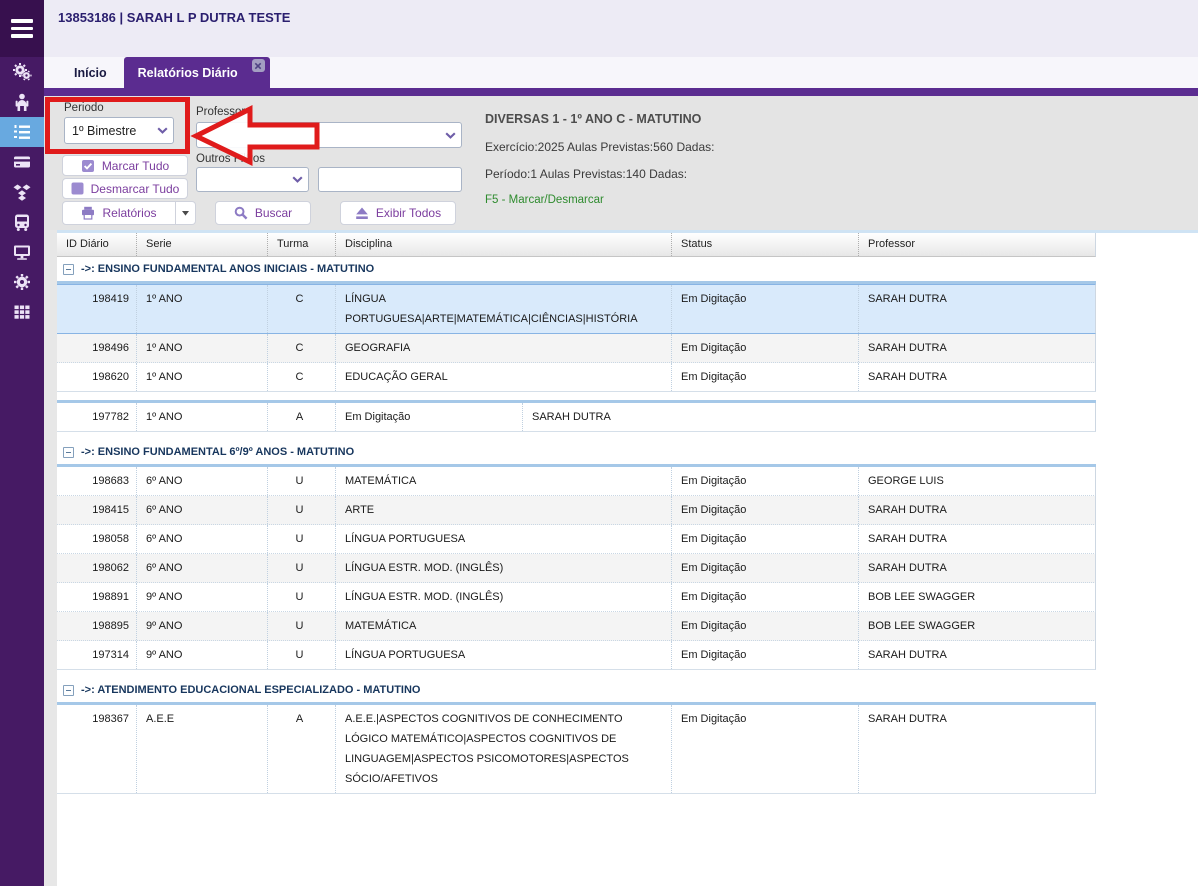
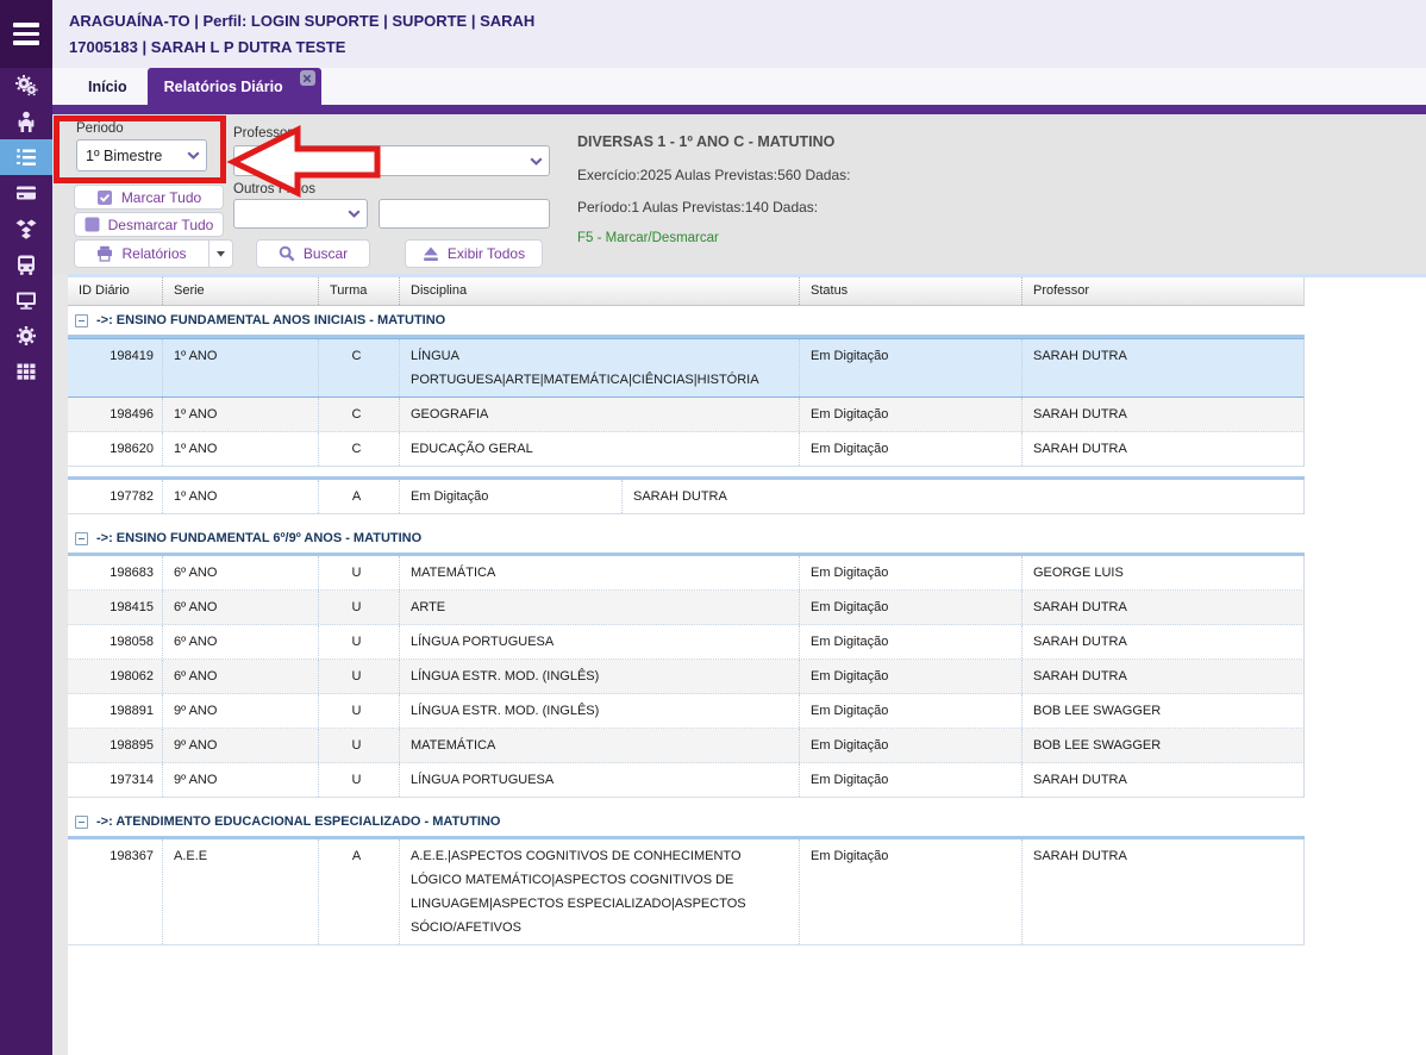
+ ARAGUAÍNA-TO | Perfil: LOGIN SUPORTE | SUPORTE | SARAH
- 13853186 | SARAH L P DUTRA TESTE
+ 17005183 | SARAH L P DUTRA TESTE
  Início
  Relatórios Diário
  Periodo
  1º Bimestre
  Professo
  Marcar Tudo
  Desmarcar Tudo
  Relatórios
  Buscar
  Exibir Todos
  DIVERSAS 1 - 1º ANO C - MATUTINO
  Exercício:2025 Aulas Previstas:560 Dadas:
  Período:1 Aulas Previstas:140 Dadas:
  F5 - Marcar/Desmarcar
  ID Diário
  Serie
  Turma
  Disciplina
  Status
  Professor
  ->: ENSINO FUNDAMENTAL ANOS INICIAIS - MATUTINO
  198419
  1º ANO
  C
  LÍNGUA PORTUGUESA|ARTE|MATEMÁTICA|CIÊNCIAS|HISTÓRIA
  Em Digitação
  SARAH DUTRA
  198496
  1º ANO
  C
  GEOGRAFIA
  Em Digitação
  SARAH DUTRA
  198620
  1º ANO
  C
  EDUCAÇÃO GERAL
  Em Digitação
  SARAH DUTRA
  197782
  1º ANO
  A
  Em Digitação
  SARAH DUTRA
  ->: ENSINO FUNDAMENTAL 6º/9º ANOS - MATUTINO
  198683
  6º ANO
  U
  MATEMÁTICA
  Em Digitação
  GEORGE LUIS
  198415
  6º ANO
  U
  ARTE
  Em Digitação
  SARAH DUTRA
  198058
  6º ANO
  U
  LÍNGUA PORTUGUESA
  Em Digitação
  SARAH DUTRA
  198062
  6º ANO
  U
  LÍNGUA ESTR. MOD. (INGLÊS)
  Em Digitação
  SARAH DUTRA
  198891
  9º ANO
  U
  LÍNGUA ESTR. MOD. (INGLÊS)
  Em Digitação
  BOB LEE SWAGGER
  198895
  9º ANO
  U
  MATEMÁTICA
  Em Digitação
  BOB LEE SWAGGER
  197314
  9º ANO
  U
  LÍNGUA PORTUGUESA
  Em Digitação
  SARAH DUTRA
  ->: ATENDIMENTO EDUCACIONAL ESPECIALIZADO - MATUTINO
  198367
  A.E.E
  A
- A.E.E.|ASPECTOS COGNITIVOS DE CONHECIMENTO LÓGICO MATEMÁTICO|ASPECTOS COGNITIVOS DE LINGUAGEM|ASPECTOS PSICOMOTORES|ASPECTOS SÓCIO/AFETIVOS
+ A.E.E.|ASPECTOS COGNITIVOS DE CONHECIMENTO LÓGICO MATEMÁTICO|ASPECTOS COGNITIVOS DE LINGUAGEM|ASPECTOS ESPECIALIZADO|ASPECTOS SÓCIO/AFETIVOS
  Em Digitação
  SARAH DUTRA
